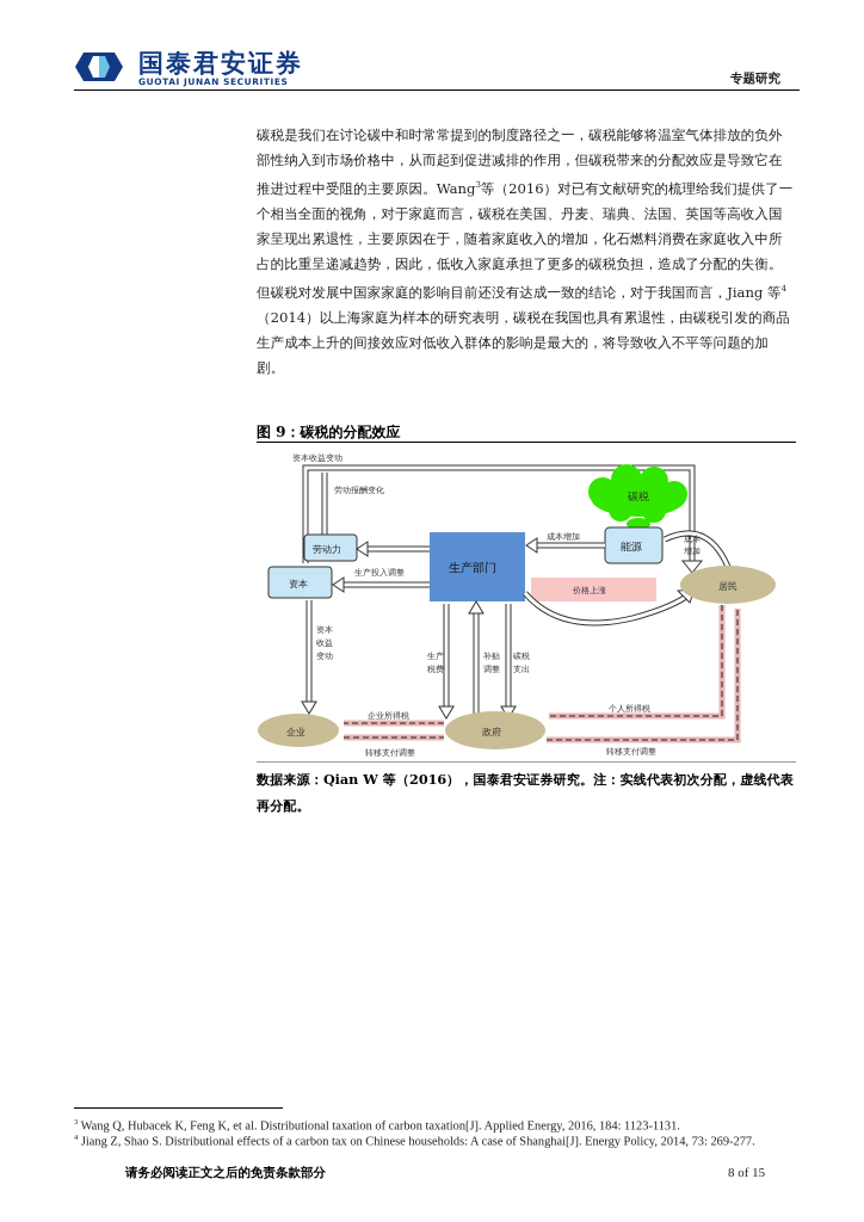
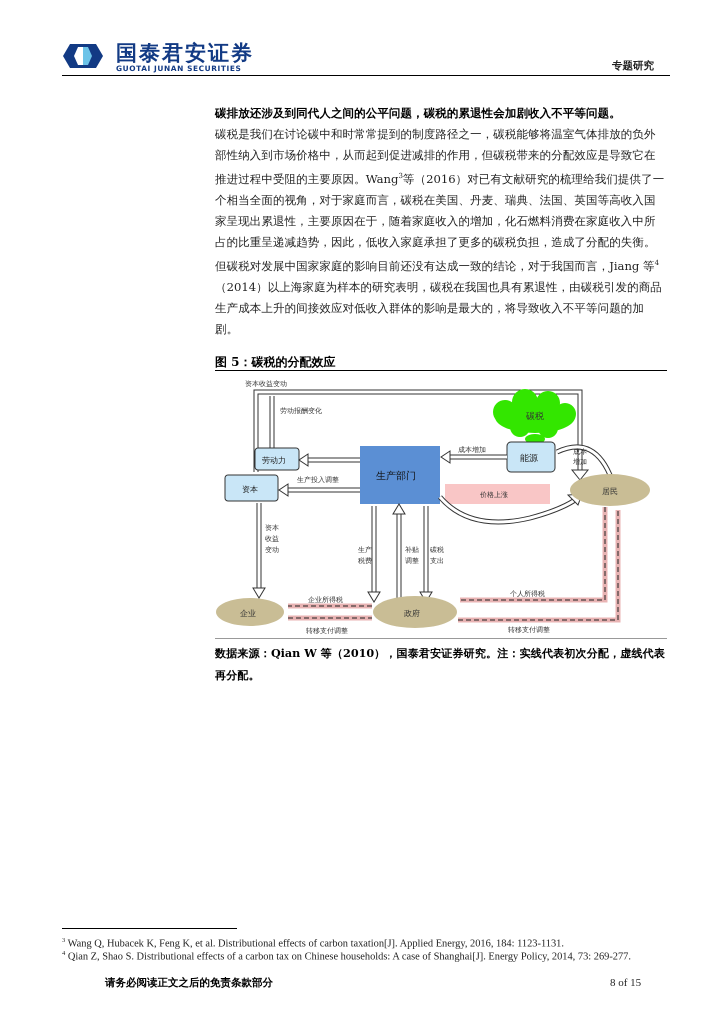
  国泰君安证券
  GUOTAI JUNAN SECURITIES
  专题研究
+ 碳排放还涉及到同代人之间的公平问题，碳税的累退性会加剧收入不平等问题。
  碳税是我们在讨论碳中和时常常提到的制度路径之一，碳税能够将温室气体排放的负外部性纳入到市场价格中，从而起到促进减排的作用，但碳税带来的分配效应是导致它在推进过程中受阻的主要原因。Wang3等（2016）对已有文献研究的梳理给我们提供了一个相当全面的视角，对于家庭而言，碳税在美国、丹麦、瑞典、法国、英国等高收入国家呈现出累退性，主要原因在于，随着家庭收入的增加，化石燃料消费在家庭收入中所占的比重呈递减趋势，因此，低收入家庭承担了更多的碳税负担，造成了分配的失衡。但碳税对发展中国家家庭的影响目前还没有达成一致的结论，对于我国而言，Jiang 等4（2014）以上海家庭为样本的研究表明，碳税在我国也具有累退性，由碳税引发的商品生产成本上升的间接效应对低收入群体的影响是最大的，将导致收入不平等问题的加剧。
- 图 9：碳税的分配效应
+ 图 5：碳税的分配效应
  资本收益变动
  劳动报酬变化
  碳税
  能源
  生产部门
  成本增加
  成本
  增加
  劳动力
  资本
  生产投入调整
  价格上涨
  居民
  资本
  收益
  变动
  生产
  税费
  补贴
  调整
  碳税
  支出
  企业
  政府
  企业所得税
  转移支付调整
  个人所得税
  转移支付调整
- 数据来源：Qian W 等（2016），国泰君安证券研究。注：实线代表初次分配，虚线代表再分配。
+ 数据来源：Qian W 等（2010），国泰君安证券研究。注：实线代表初次分配，虚线代表再分配。
- Wang Q, Hubacek K, Feng K, et al. Distributional taxation of carbon taxation[J]. Applied Energy, 2016, 184: 1123-1131.
+ Wang Q, Hubacek K, Feng K, et al. Distributional effects of carbon taxation[J]. Applied Energy, 2016, 184: 1123-1131.
- Jiang Z, Shao S. Distributional effects of a carbon tax on Chinese households: A case of Shanghai[J]. Energy Policy, 2014, 73: 269-277.
+ Qian Z, Shao S. Distributional effects of a carbon tax on Chinese households: A case of Shanghai[J]. Energy Policy, 2014, 73: 269-277.
  请务必阅读正文之后的免责条款部分
  8 of 15
